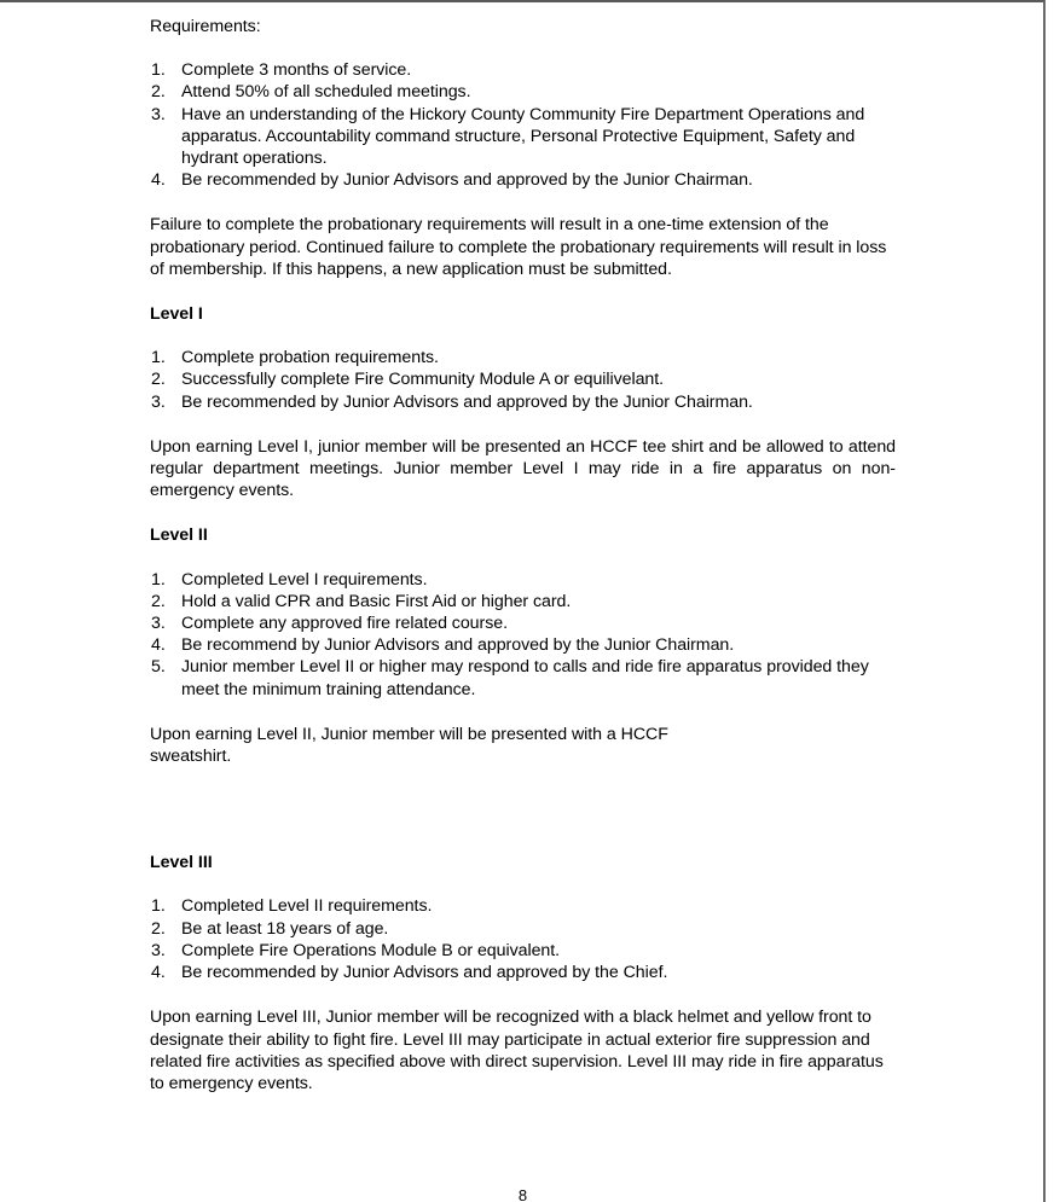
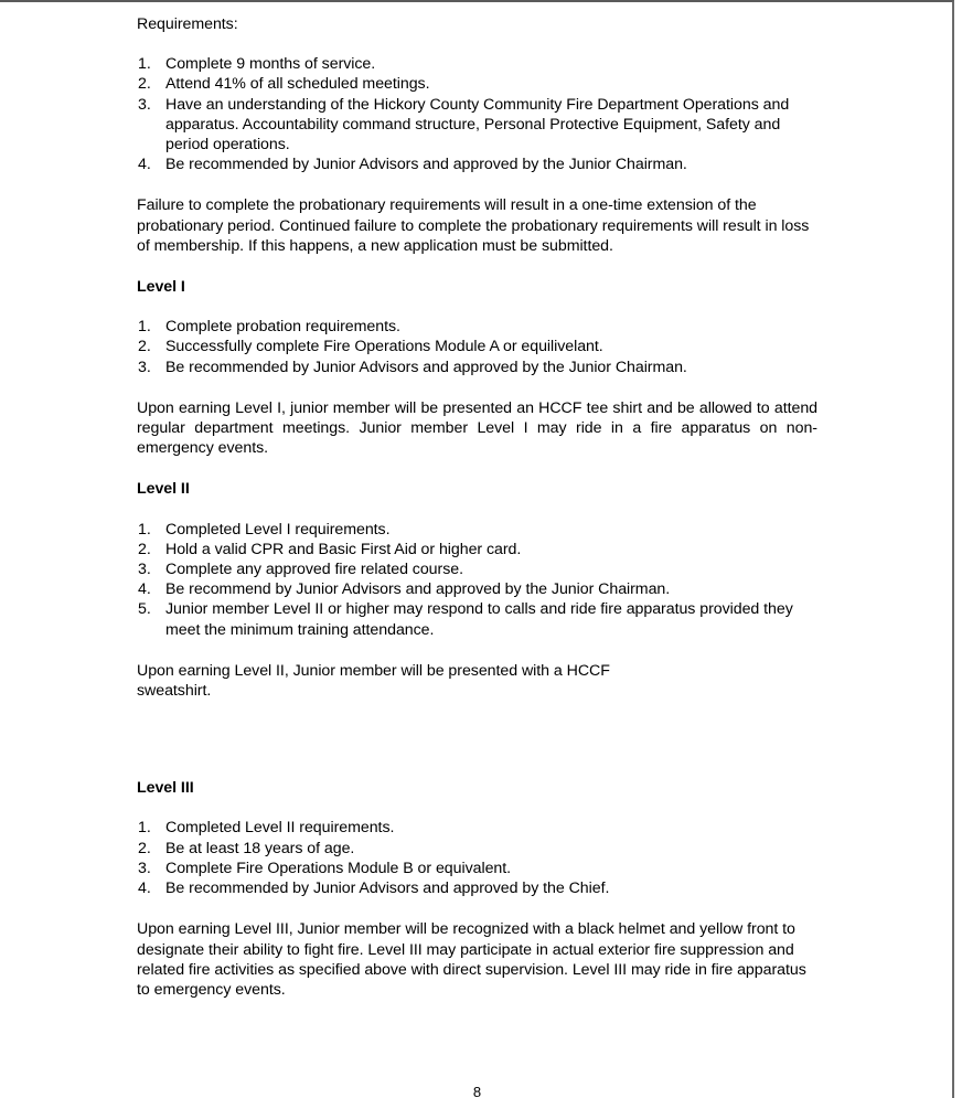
  Requirements:
  1.
- Complete 3 months of service.
+ Complete 9 months of service.
  2.
- Attend 50% of all scheduled meetings.
+ Attend 41% of all scheduled meetings.
  3.
- Have an understanding of the Hickory County Community Fire Department Operations and apparatus. Accountability command structure, Personal Protective Equipment, Safety and hydrant operations.
+ Have an understanding of the Hickory County Community Fire Department Operations and apparatus. Accountability command structure, Personal Protective Equipment, Safety and period operations.
  4.
  Be recommended by Junior Advisors and approved by the Junior Chairman.
  Failure to complete the probationary requirements will result in a one-time extension of the probationary period. Continued failure to complete the probationary requirements will result in loss of membership. If this happens, a new application must be submitted.
  Level I
  1.
  Complete probation requirements.
  2.
- Successfully complete Fire Community Module A or equilivelant.
+ Successfully complete Fire Operations Module A or equilivelant.
  3.
  Be recommended by Junior Advisors and approved by the Junior Chairman.
  Upon earning Level I, junior member will be presented an HCCF tee shirt and be allowed to attend regular department meetings. Junior member Level I may ride in a fire apparatus on non-emergency events.
  Level II
  1.
  Completed Level I requirements.
  2.
  Hold a valid CPR and Basic First Aid or higher card.
  3.
  Complete any approved fire related course.
  4.
  Be recommend by Junior Advisors and approved by the Junior Chairman.
  5.
  Junior member Level II or higher may respond to calls and ride fire apparatus provided they meet the minimum training attendance.
  Upon earning Level II, Junior member will be presented with a HCCF
  sweatshirt.
  Level III
  1.
  Completed Level II requirements.
  2.
  Be at least 18 years of age.
  3.
  Complete Fire Operations Module B or equivalent.
  4.
  Be recommended by Junior Advisors and approved by the Chief.
  Upon earning Level III, Junior member will be recognized with a black helmet and yellow front to designate their ability to fight fire. Level III may participate in actual exterior fire suppression and related fire activities as specified above with direct supervision. Level III may ride in fire apparatus to emergency events.
  8
